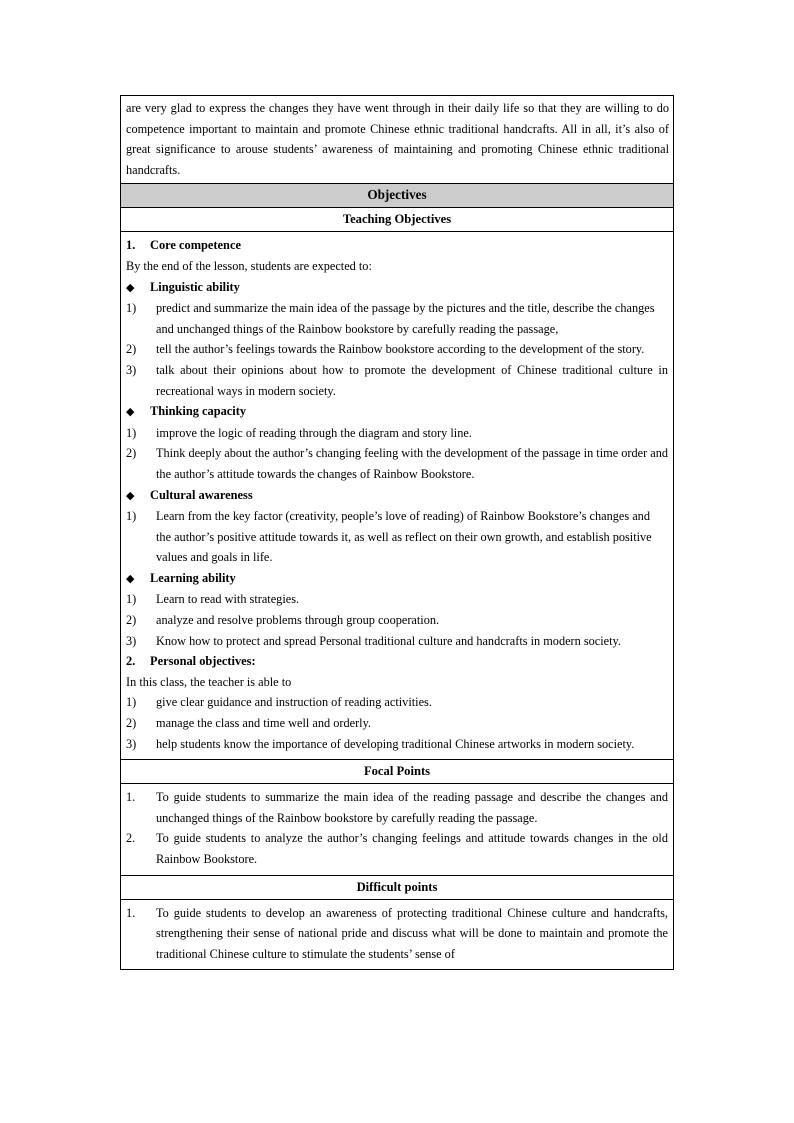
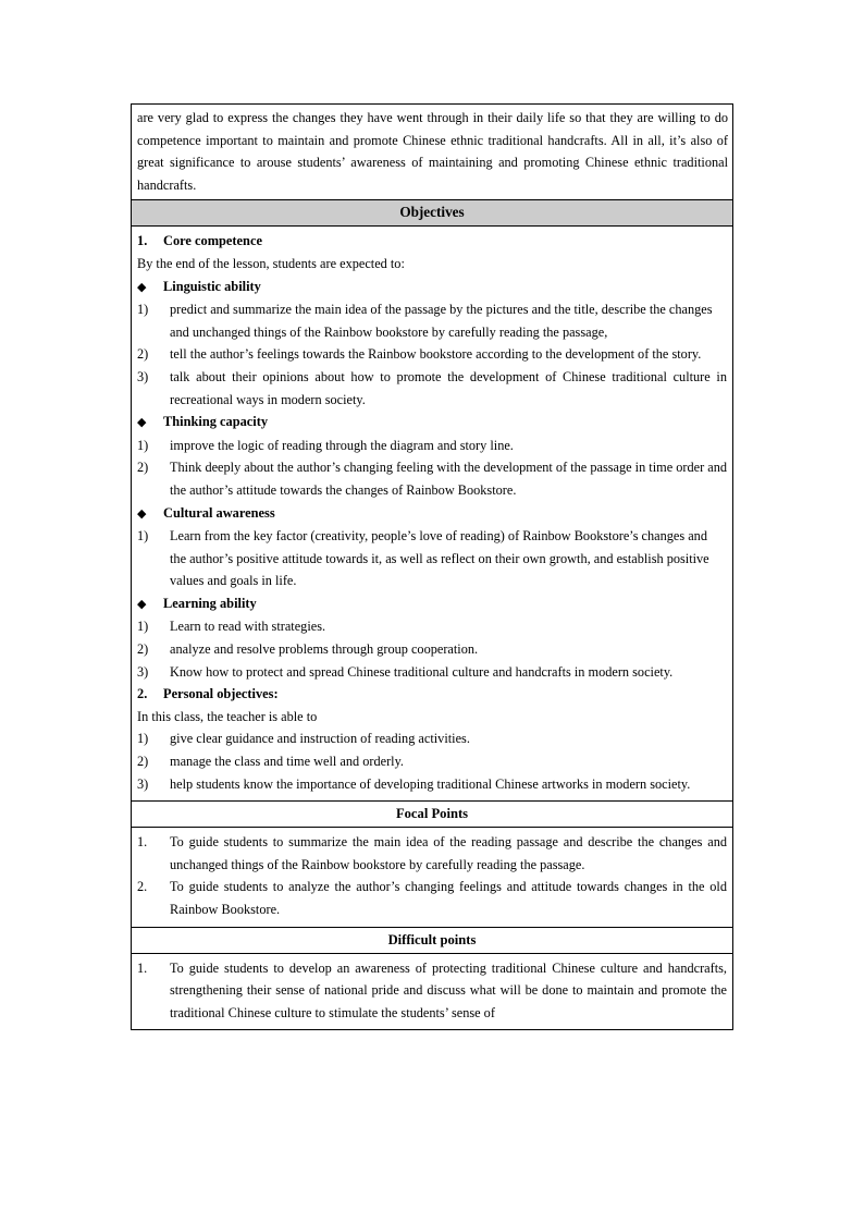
  are very glad to express the changes they have went through in their daily life so that they are willing to do competence important to maintain and promote Chinese ethnic traditional handcrafts. All in all, it’s also of great significance to arouse students’ awareness of maintaining and promoting Chinese ethnic traditional handcrafts.
  Objectives
- Teaching Objectives
- 1. Core competence By the end of the lesson, students are expected to: ◆ Linguistic ability 1) predict and summarize the main idea of the passage by the pictures and the title, describe the changes and unchanged things of the Rainbow bookstore by carefully reading the passage, 2) tell the author’s feelings towards the Rainbow bookstore according to the development of the story. 3) talk about their opinions about how to promote the development of Chinese traditional culture in recreational ways in modern society. ◆ Thinking capacity 1) improve the logic of reading through the diagram and story line. 2) Think deeply about the author’s changing feeling with the development of the passage in time order and the author’s attitude towards the changes of Rainbow Bookstore. ◆ Cultural awareness 1) Learn from the key factor (creativity, people’s love of reading) of Rainbow Bookstore’s changes and the author’s positive attitude towards it, as well as reflect on their own growth, and establish positive values and goals in life. ◆ Learning ability 1) Learn to read with strategies. 2) analyze and resolve problems through group cooperation. 3) Know how to protect and spread Personal traditional culture and handcrafts in modern society. 2. Personal objectives: In this class, the teacher is able to 1) give clear guidance and instruction of reading activities. 2) manage the class and time well and orderly. 3) help students know the importance of developing traditional Chinese artworks in modern society.
+ 1. Core competence By the end of the lesson, students are expected to: ◆ Linguistic ability 1) predict and summarize the main idea of the passage by the pictures and the title, describe the changes and unchanged things of the Rainbow bookstore by carefully reading the passage, 2) tell the author’s feelings towards the Rainbow bookstore according to the development of the story. 3) talk about their opinions about how to promote the development of Chinese traditional culture in recreational ways in modern society. ◆ Thinking capacity 1) improve the logic of reading through the diagram and story line. 2) Think deeply about the author’s changing feeling with the development of the passage in time order and the author’s attitude towards the changes of Rainbow Bookstore. ◆ Cultural awareness 1) Learn from the key factor (creativity, people’s love of reading) of Rainbow Bookstore’s changes and the author’s positive attitude towards it, as well as reflect on their own growth, and establish positive values and goals in life. ◆ Learning ability 1) Learn to read with strategies. 2) analyze and resolve problems through group cooperation. 3) Know how to protect and spread Chinese traditional culture and handcrafts in modern society. 2. Personal objectives: In this class, the teacher is able to 1) give clear guidance and instruction of reading activities. 2) manage the class and time well and orderly. 3) help students know the importance of developing traditional Chinese artworks in modern society.
  Focal Points
  1. To guide students to summarize the main idea of the reading passage and describe the changes and unchanged things of the Rainbow bookstore by carefully reading the passage. 2. To guide students to analyze the author’s changing feelings and attitude towards changes in the old Rainbow Bookstore.
  Difficult points
  1. To guide students to develop an awareness of protecting traditional Chinese culture and handcrafts, strengthening their sense of national pride and discuss what will be done to maintain and promote the traditional Chinese culture to stimulate the students’ sense of
